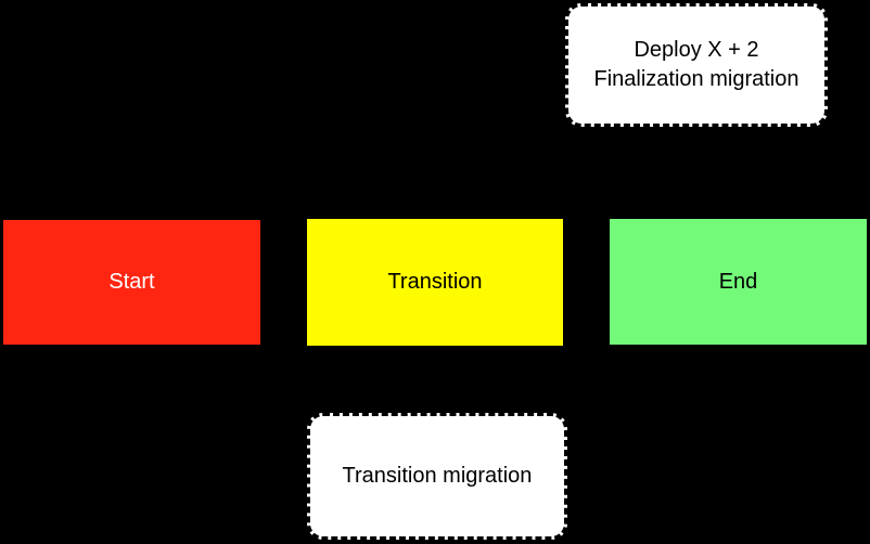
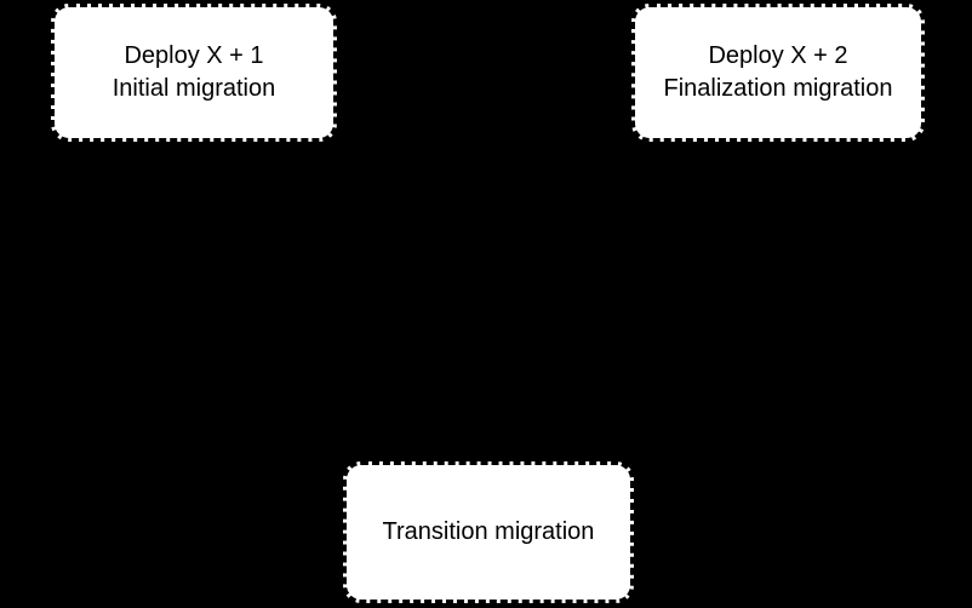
+ Deploy X + 1
+ Initial migration
  Deploy X + 2
  Finalization migration
- Start
- Transition
- End
  Transition migration
